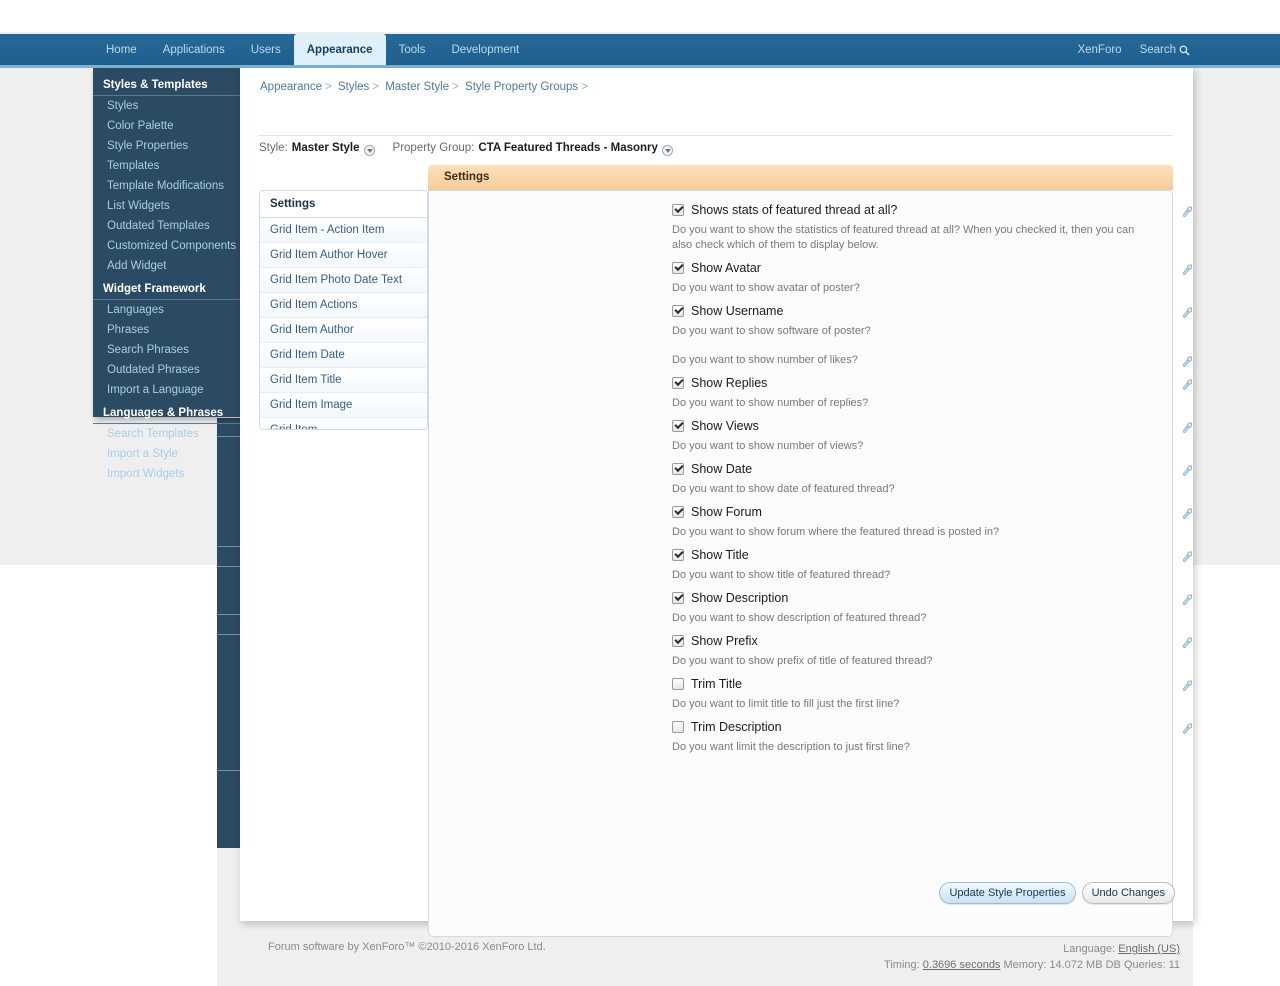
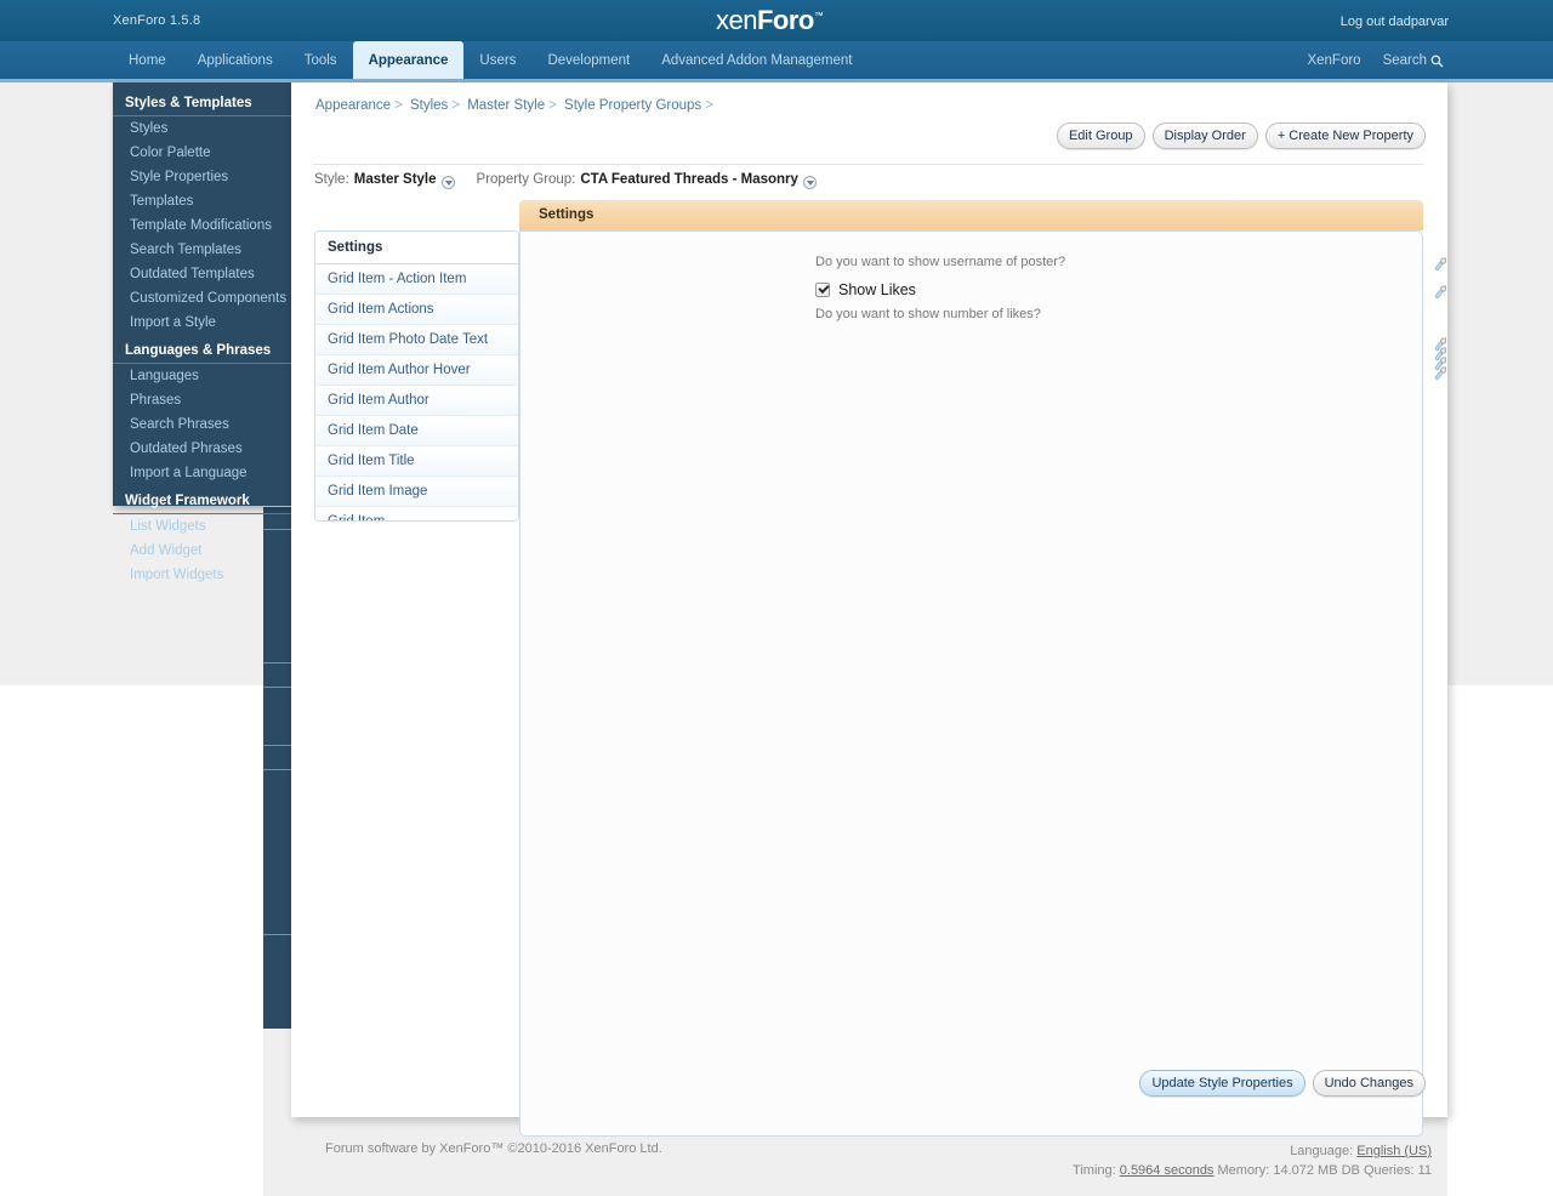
+ XenForo 1.5.8
+ xenForo™
+ Log out dadparvar
  Home
  Applications
- Users
+ Tools
  Appearance
- Tools
+ Users
  Development
+ Advanced Addon Management
  XenForo
  Search
  Styles & Templates
  Styles
  Color Palette
  Style Properties
  Templates
  Template Modifications
- List Widgets
+ Search Templates
  Outdated Templates
  Customized Components
- Add Widget
+ Import a Style
- Widget Framework
+ Languages & Phrases
  Languages
  Phrases
  Search Phrases
  Outdated Phrases
  Import a Language
- Languages & Phrases
+ Widget Framework
- Search Templates
+ List Widgets
- Import a Style
+ Add Widget
  Import Widgets
  Appearance > Styles > Master Style > Style Property Groups >
  Style:
  Master Style
  Property Group:
  CTA Featured Threads - Masonry
+ Edit Group
+ Display Order
+ + Create New Property
  Settings
  Settings
  Grid Item - Action Item
- Grid Item Author Hover
+ Grid Item Actions
  Grid Item Photo Date Text
- Grid Item Actions
+ Grid Item Author Hover
  Grid Item Author
  Grid Item Date
  Grid Item Title
  Grid Item Image
- Shows stats of featured thread at all?
- Do you want to show the statistics of featured thread at all? When you checked it, then you can also check which of them to display below.
- Show Avatar
- Do you want to show avatar of poster?
- Show Username
- Do you want to show software of poster?
+ Do you want to show username of poster?
+ Show Likes
  Do you want to show number of likes?
- Show Replies
- Do you want to show number of replies?
- Show Views
- Do you want to show number of views?
- Show Date
- Do you want to show date of featured thread?
- Show Forum
- Do you want to show forum where the featured thread is posted in?
- Show Title
- Do you want to show title of featured thread?
- Show Description
- Do you want to show description of featured thread?
- Show Prefix
- Do you want to show prefix of title of featured thread?
- Trim Title
- Do you want to limit title to fill just the first line?
- Trim Description
- Do you want limit the description to just first line?
  Update Style Properties
  Undo Changes
  Forum software by XenForo™ ©2010-2016 XenForo Ltd.
  Language: English (US)
- Timing: 0.3696 seconds Memory: 14.072 MB DB Queries: 11
+ Timing: 0.5964 seconds Memory: 14.072 MB DB Queries: 11
